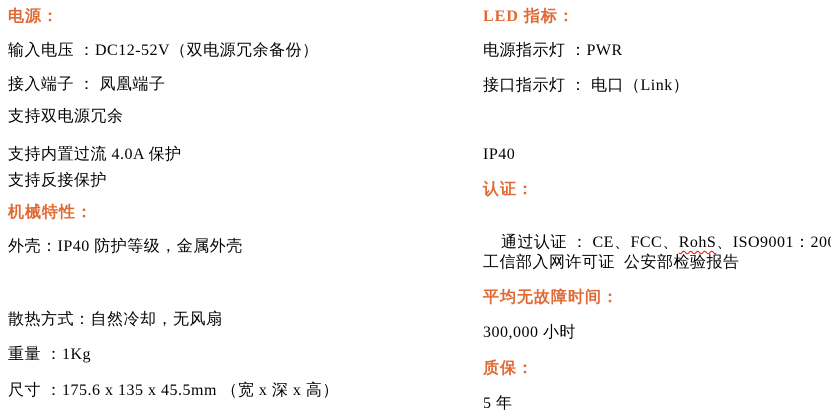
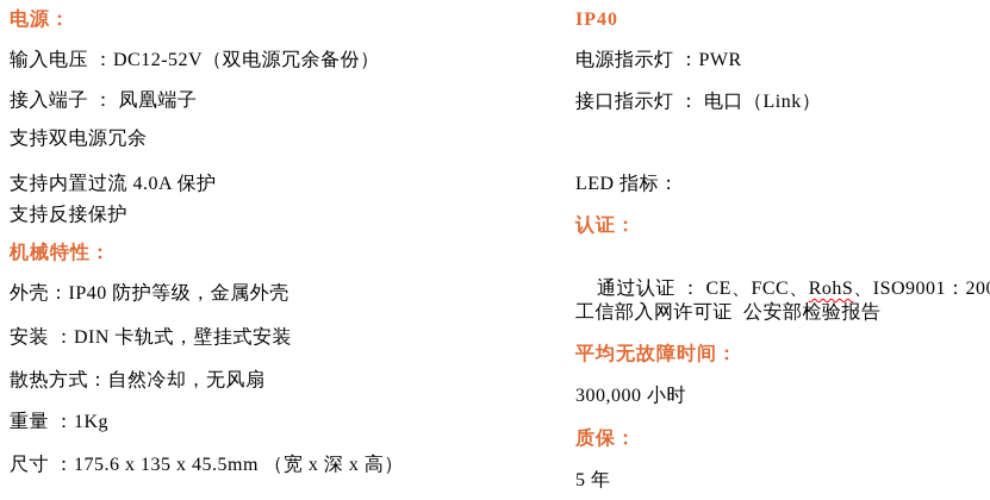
  电源：
  输入电压 ：DC12-52V（双电源冗余备份）
  接入端子 ： 凤凰端子
  支持双电源冗余
  支持内置过流 4.0A 保护
  支持反接保护
  机械特性：
  外壳：IP40 防护等级，金属外壳
+ 安装 ：DIN 卡轨式，壁挂式安装
  散热方式：自然冷却，无风扇
  重量 ：1Kg
  尺寸 ：175.6 x 135 x 45.5mm （宽 x 深 x 高）
- LED 指标：
+ IP40
  电源指示灯 ：PWR
  接口指示灯 ： 电口（Link）
- IP40
+ LED 指标：
  认证：
  通过认证 ： CE、FCC、RohS、ISO9001：20
  工信部入网许可证 公安部检验报告
  平均无故障时间：
  300,000 小时
  质保：
  5 年
